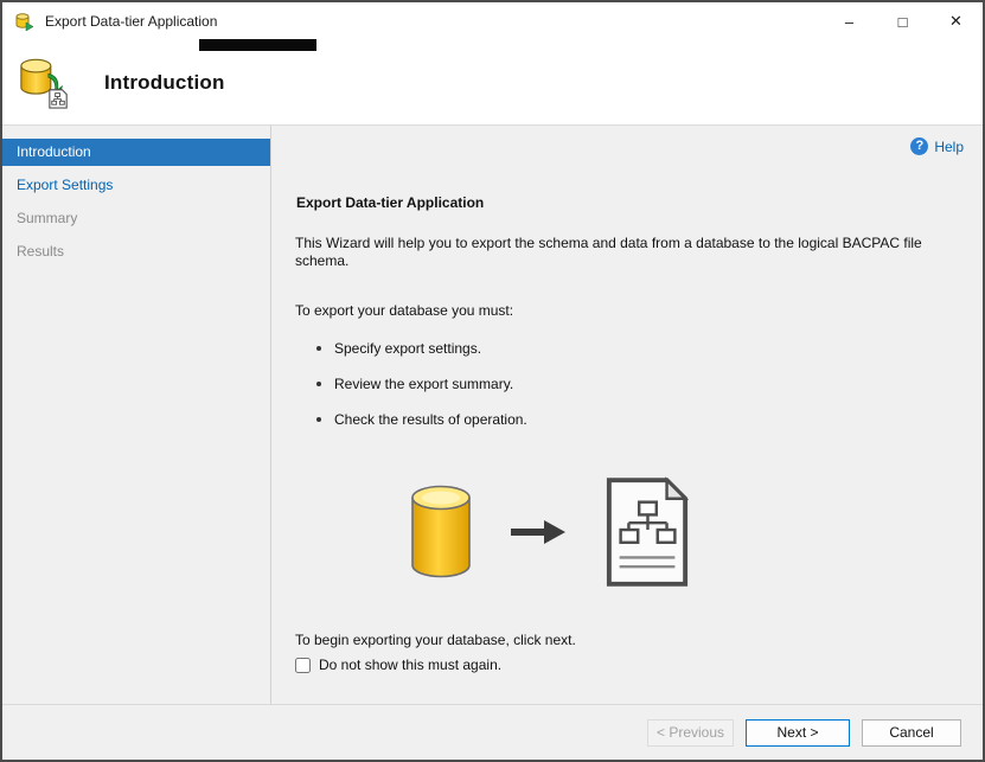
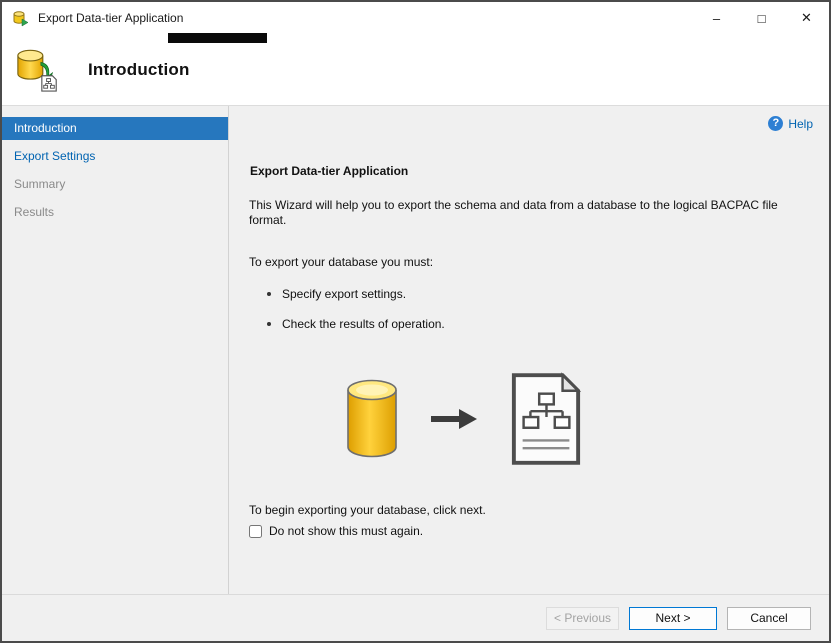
  Export Data-tier Application
  –
  □
  ✕
  Introduction
  Introduction
  Export Settings
  Summary
  Results
  ?
  Help
  Export Data-tier Application
- This Wizard will help you to export the schema and data from a database to the logical BACPAC file schema.
+ This Wizard will help you to export the schema and data from a database to the logical BACPAC file format.
  To export your database you must:
  Specify export settings.
- Review the export summary.
  Check the results of operation.
  To begin exporting your database, click next.
  Do not show this must again.
  < Previous
  Next >
  Cancel
